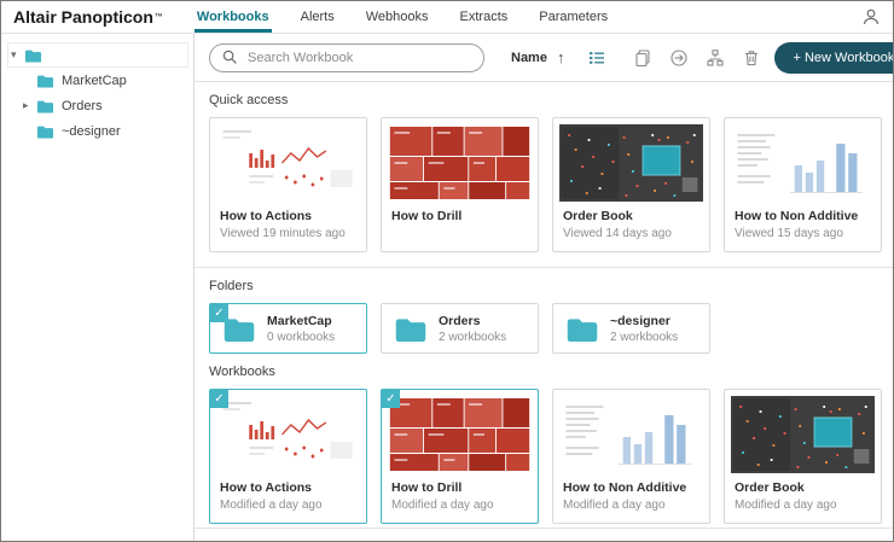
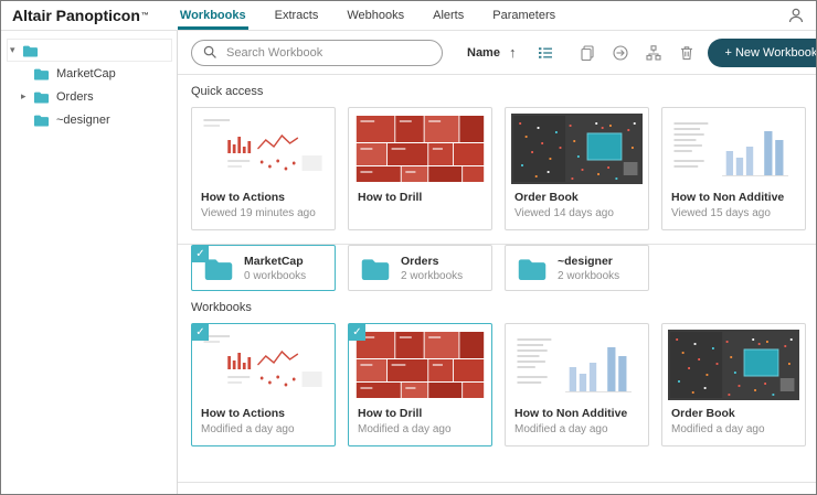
  Altair Panopticon
  Workbooks
- Alerts
+ Extracts
  Webhooks
- Extracts
+ Alerts
  Parameters
  ▾
  MarketCap
  ▸
  Orders
  ~designer
  Search Workbook
  Name
  ↑
  + New Workbook
  Quick access
  How to Actions
  Viewed 19 minutes ago
  How to Drill
  Order Book
  Viewed 14 days ago
  How to Non Additive
  Viewed 15 days ago
- Folders
  ✓
  MarketCap
  0 workbooks
  Orders
  2 workbooks
  ~designer
  2 workbooks
  Workbooks
  ✓
  How to Actions
  Modified a day ago
  ✓
  How to Drill
  Modified a day ago
  How to Non Additive
  Modified a day ago
  Order Book
  Modified a day ago
